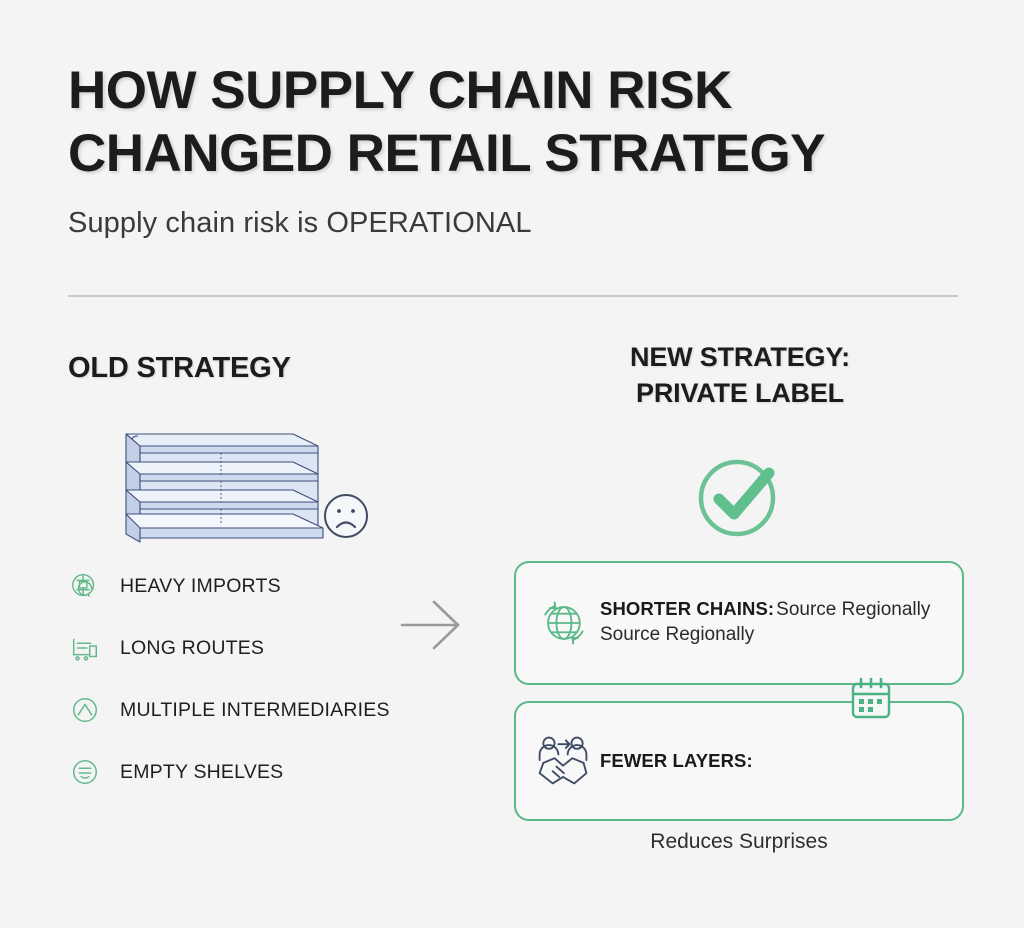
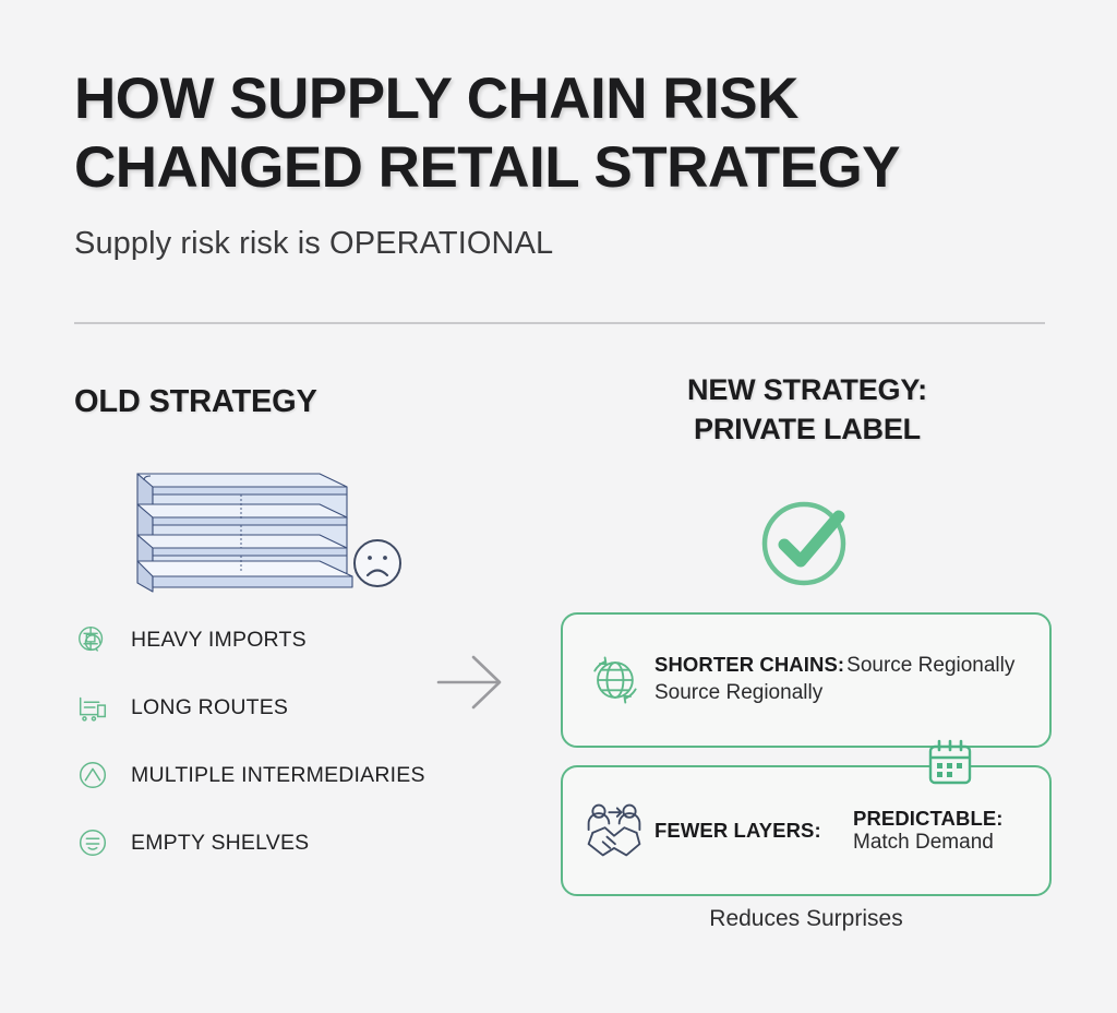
  HOW SUPPLY CHAIN RISK CHANGED RETAIL STRATEGY
- Supply chain risk is OPERATIONAL
+ Supply risk risk is OPERATIONAL
  OLD STRATEGY
  HEAVY IMPORTS
  LONG ROUTES
  MULTIPLE INTERMEDIARIES
  EMPTY SHELVES
  NEW STRATEGY:
  PRIVATE LABEL
  SHORTER CHAINS:Source Regionally
  Source Regionally
  FEWER LAYERS:
+ PREDICTABLE:
+ Match Demand
  Reduces Surprises
